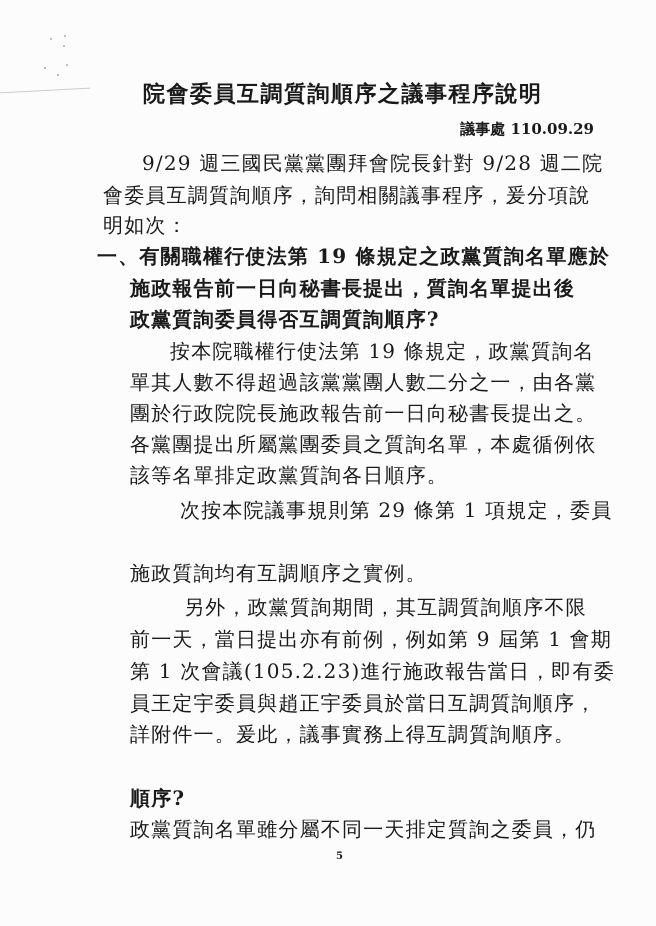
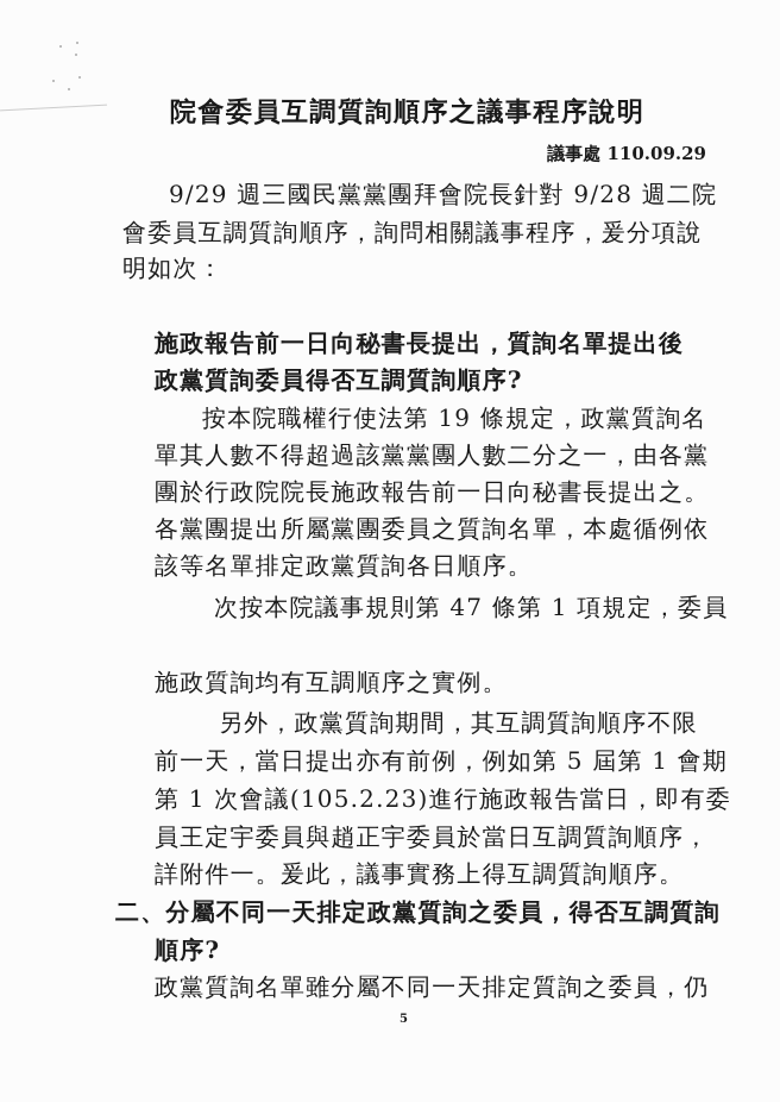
  院會委員互調質詢順序之議事程序說明
  議事處 110.09.29
  9/29 週三國民黨黨團拜會院長針對 9/28 週二院
  會委員互調質詢順序，詢問相關議事程序，爰分項說
  明如次：
- 一、有關職權行使法第 19 條規定之政黨質詢名單應於
  施政報告前一日向秘書長提出，質詢名單提出後
  政黨質詢委員得否互調質詢順序?
  按本院職權行使法第 19 條規定，政黨質詢名
  單其人數不得超過該黨黨團人數二分之一，由各黨
  團於行政院院長施政報告前一日向秘書長提出之。
  各黨團提出所屬黨團委員之質詢名單，本處循例依
  該等名單排定政黨質詢各日順序。
- 次按本院議事規則第 29 條第 1 項規定，委員
+ 次按本院議事規則第 47 條第 1 項規定，委員
  施政質詢均有互調順序之實例。
  另外，政黨質詢期間，其互調質詢順序不限
- 前一天，當日提出亦有前例，例如第 9 屆第 1 會期
+ 前一天，當日提出亦有前例，例如第 5 屆第 1 會期
  第 1 次會議(105.2.23)進行施政報告當日，即有委
  員王定宇委員與趙正宇委員於當日互調質詢順序，
  詳附件一。爰此，議事實務上得互調質詢順序。
+ 二、分屬不同一天排定政黨質詢之委員，得否互調質詢
  順序?
  政黨質詢名單雖分屬不同一天排定質詢之委員，仍
  5
